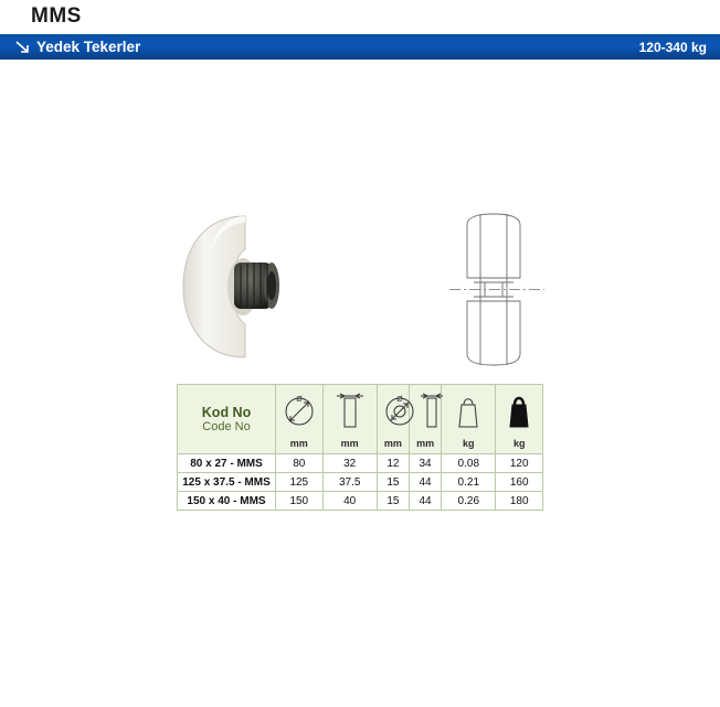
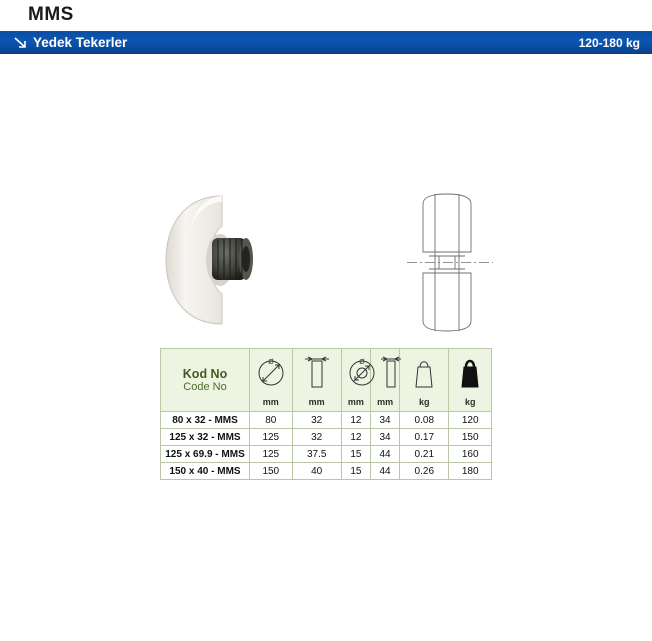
  MMS
  Yedek Tekerler
- 120-340 kg
+ 120-180 kg
  Kod No Code No	mm	mm	mm	mm	kg	kg
- 80 x 27 - MMS	80	32	12	34	0.08	120
+ 80 x 32 - MMS	80	32	12	34	0.08	120
+ 125 x 32 - MMS	125	32	12	34	0.17	150
- 125 x 37.5 - MMS	125	37.5	15	44	0.21	160
+ 125 x 69.9 - MMS	125	37.5	15	44	0.21	160
  150 x 40 - MMS	150	40	15	44	0.26	180
